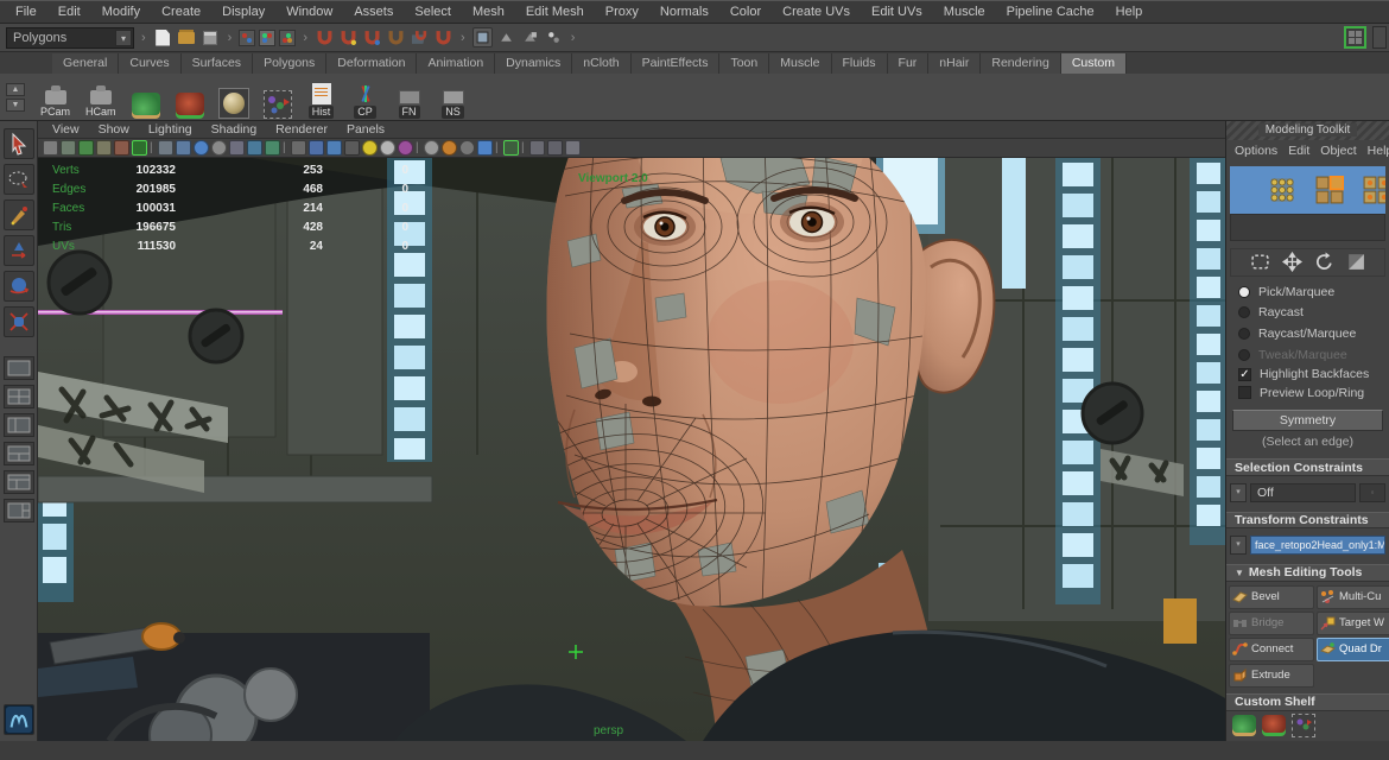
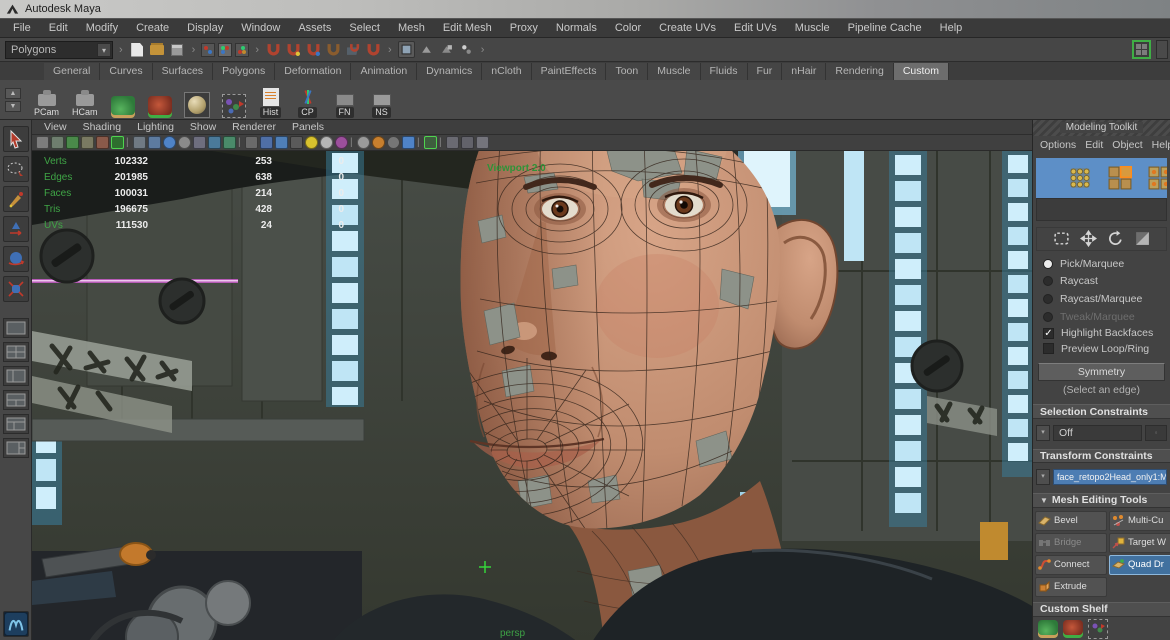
+ Autodesk Maya
  File
  Edit
  Modify
  Create
  Display
  Window
  Assets
  Select
  Mesh
  Edit Mesh
  Proxy
  Normals
  Color
  Create UVs
  Edit UVs
  Muscle
  Pipeline Cache
  Help
  Polygons
  ▾
  ›
  ›
  ›
  ›
  ›
  General
  Curves
  Surfaces
  Polygons
  Deformation
  Animation
  Dynamics
  nCloth
  PaintEffects
  Toon
  Muscle
  Fluids
  Fur
  nHair
  Rendering
  Custom
  PCam
  HCam
  Hist
  CP
  FN
  NS
  View
- Show
+ Shading
  Lighting
- Shading
+ Show
  Renderer
  Panels
  |
  |
  |
  |
  |
  Verts
  102332
  253
  0
  Edges
  201985
- 468
+ 638
  0
  Faces
  100031
  214
  0
  Tris
  196675
  428
  0
  UVs
  111530
  24
  0
  Viewport 2.0
  persp
  Modeling Toolkit
  Options
  Edit
  Object
  Hel
  Pick/Marquee
  Raycast
  Raycast/Marquee
  Tweak/Marquee
  ✓
  Highlight Backfaces
  Preview Loop/Ring
  Symmetry
  (Select an edge)
  Selection Constraints
  Off
  Transform Constraints
  face_retopo2Head_only1:M
  ▼
  Mesh Editing Tools
  Bevel
  Multi-Cu
  Bridge
  Target W
  Connect
  Quad Dr
  Extrude
  Custom Shelf
